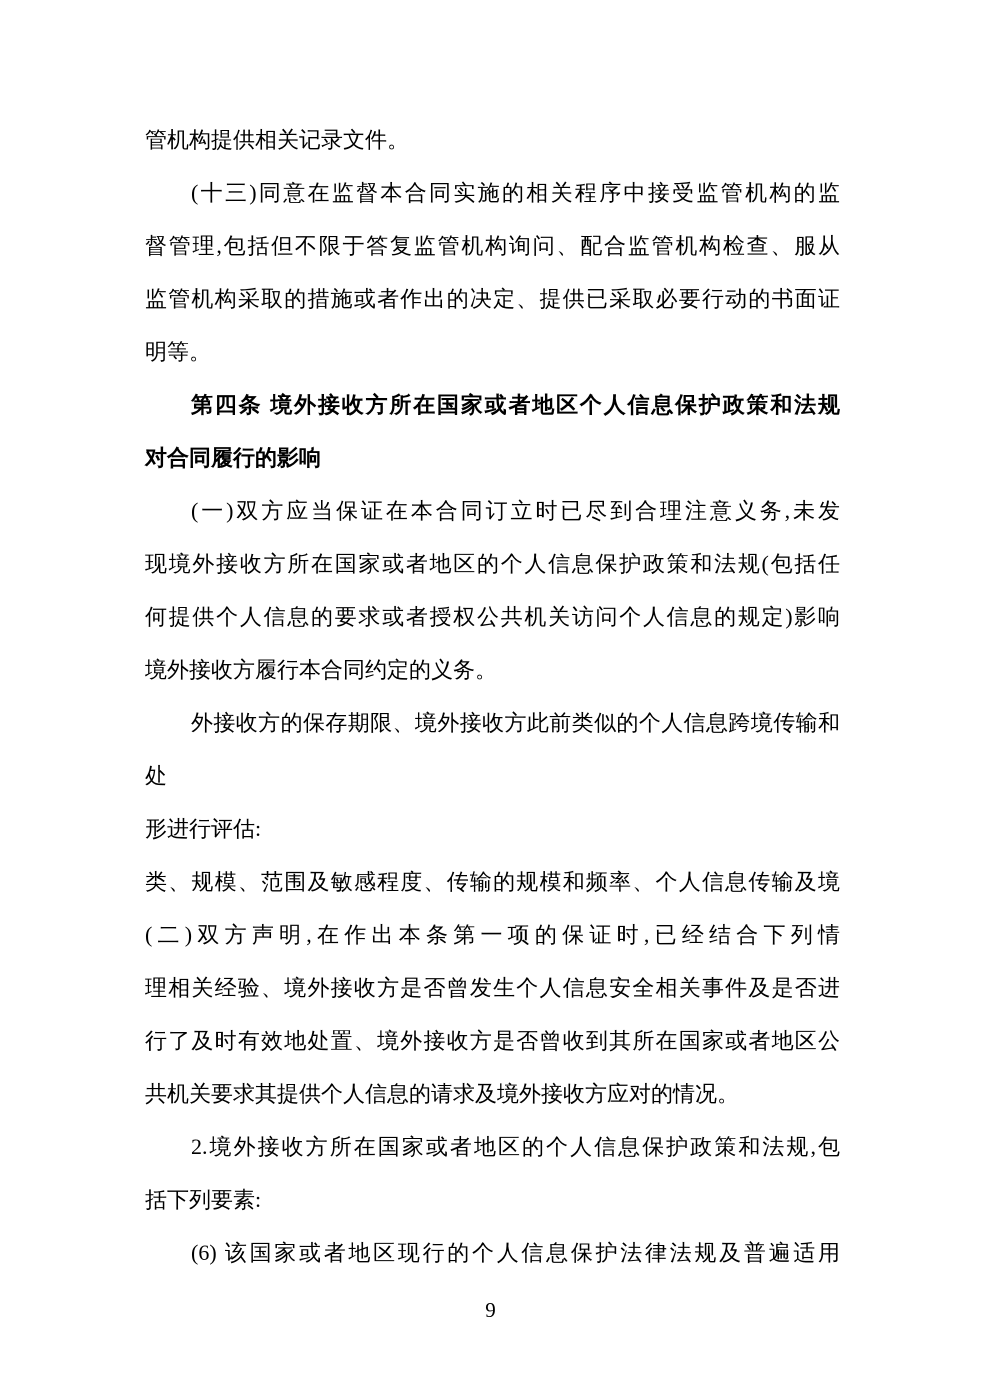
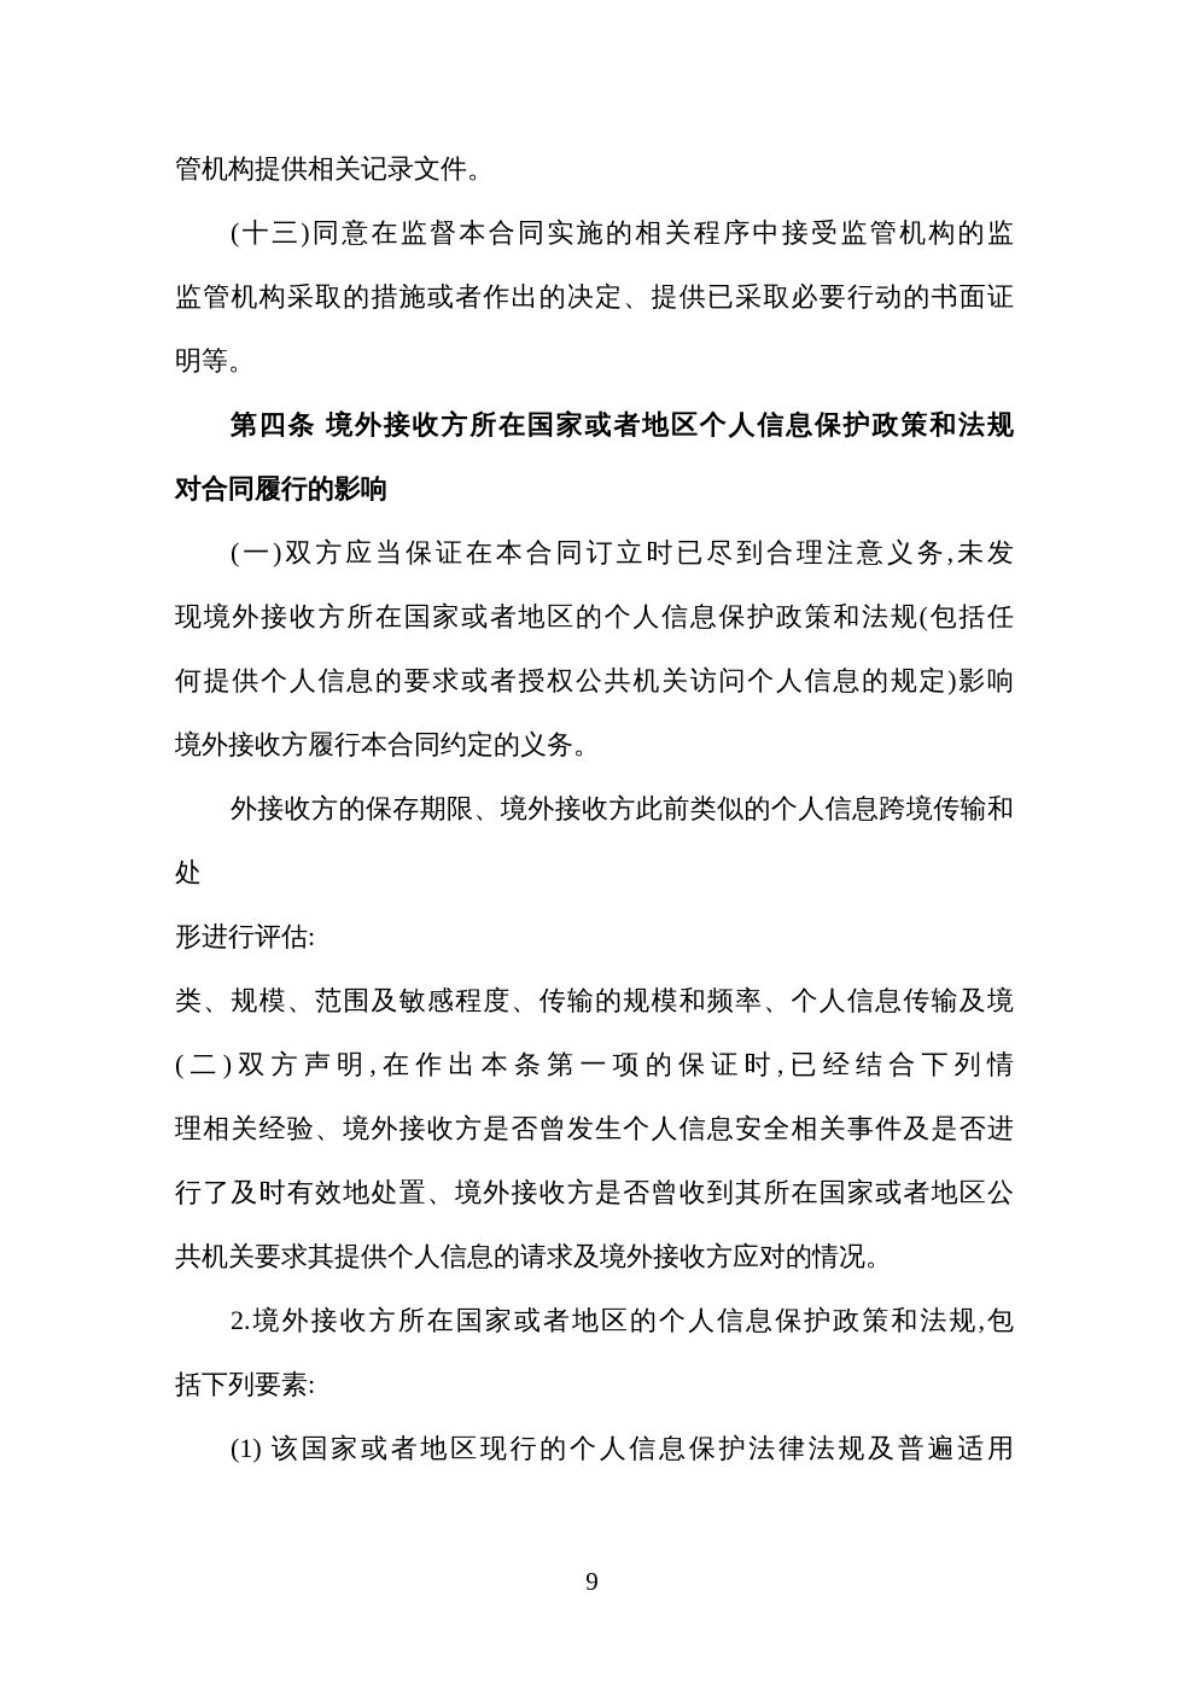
  管机构提供相关记录文件。
  (十三)同意在监督本合同实施的相关程序中接受监管机构的监
- 督管理,包括但不限于答复监管机构询问、配合监管机构检查、服从
  监管机构采取的措施或者作出的决定、提供已采取必要行动的书面证
  明等。
  第四条 境外接收方所在国家或者地区个人信息保护政策和法规
  对合同履行的影响
  (一)双方应当保证在本合同订立时已尽到合理注意义务,未发
  现境外接收方所在国家或者地区的个人信息保护政策和法规(包括任
  何提供个人信息的要求或者授权公共机关访问个人信息的规定)影响
  境外接收方履行本合同约定的义务。
  外接收方的保存期限、境外接收方此前类似的个人信息跨境传输和处
  形进行评估:
  类、规模、范围及敏感程度、传输的规模和频率、个人信息传输及境
  (二)双方声明,在作出本条第一项的保证时,已经结合下列情
  理相关经验、境外接收方是否曾发生个人信息安全相关事件及是否进
  行了及时有效地处置、境外接收方是否曾收到其所在国家或者地区公
  共机关要求其提供个人信息的请求及境外接收方应对的情况。
  2.境外接收方所在国家或者地区的个人信息保护政策和法规,包
  括下列要素:
- (6) 该国家或者地区现行的个人信息保护法律法规及普遍适用
+ (1) 该国家或者地区现行的个人信息保护法律法规及普遍适用
  9
